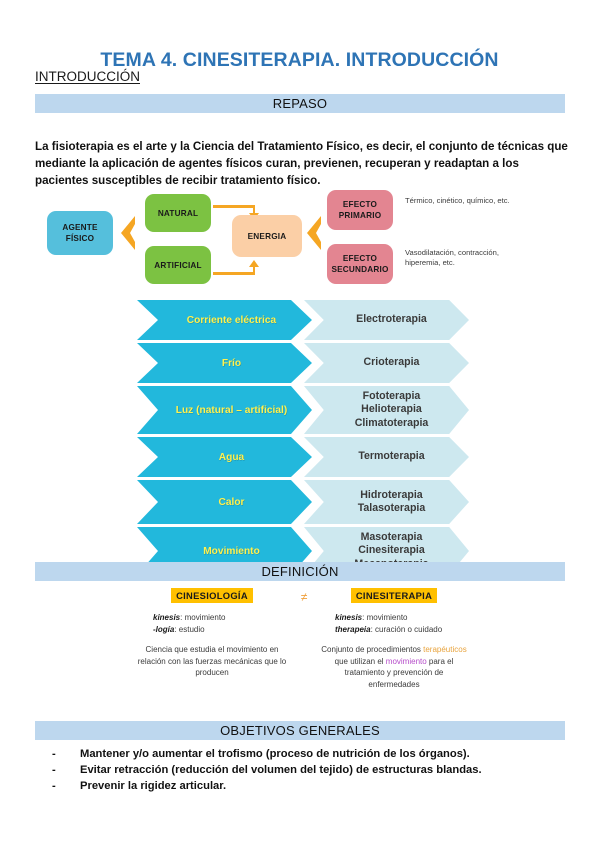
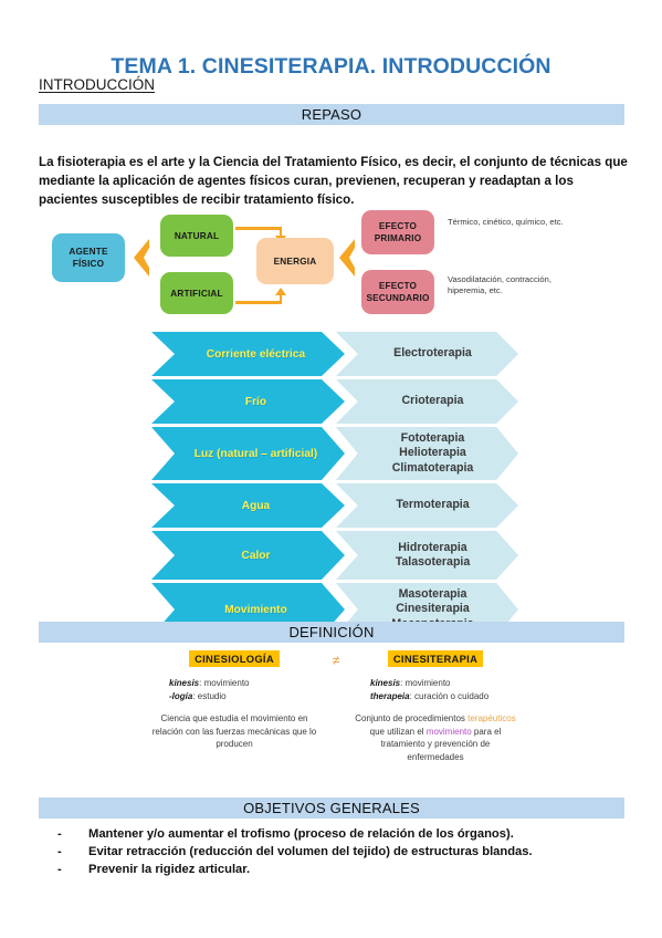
- TEMA 4. CINESITERAPIA. INTRODUCCIÓN
+ TEMA 1. CINESITERAPIA. INTRODUCCIÓN
  INTRODUCCIÓN
  REPASO
  La fisioterapia es el arte y la Ciencia del Tratamiento Físico, es decir, el conjunto de técnicas que mediante la aplicación de agentes físicos curan, previenen, recuperan y readaptan a los pacientes susceptibles de recibir tratamiento físico.
  AGENTE FÍSICO
  NATURAL
  ARTIFICIAL
  ENERGIA
  EFECTO PRIMARIO
  EFECTO SECUNDARIO
  Térmico, cinético, químico, etc.
  Vasodilatación, contracción, hiperemia, etc.
  Corriente eléctrica
  Electroterapia
  Frío
  Crioterapia
  Luz (natural – artificial)
  Fototerapia
  Helioterapia
  Climatoterapia
  Agua
  Termoterapia
  Calor
  Hidroterapia
  Talasoterapia
  Movimiento
  Masoterapia
  Cinesiterapia
  DEFINICIÓN
  ≠
  CINESIOLOGÍA
  kinesis: movimiento
  -logía: estudio
  Ciencia que estudia el movimiento en relación con las fuerzas mecánicas que lo producen
  CINESITERAPIA
  kinesis: movimiento
  therapeia: curación o cuidado
  Conjunto de procedimientos terapéuticos que utilizan el movimiento para el tratamiento y prevención de enfermedades
  OBJETIVOS GENERALES
  -
- Mantener y/o aumentar el trofismo (proceso de nutrición de los órganos).
+ Mantener y/o aumentar el trofismo (proceso de relación de los órganos).
  -
  Evitar retracción (reducción del volumen del tejido) de estructuras blandas.
  -
  Prevenir la rigidez articular.
